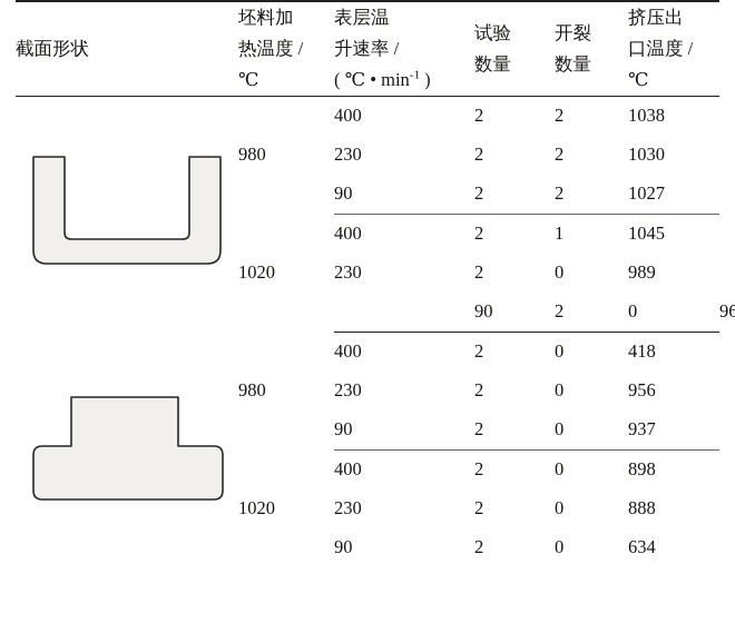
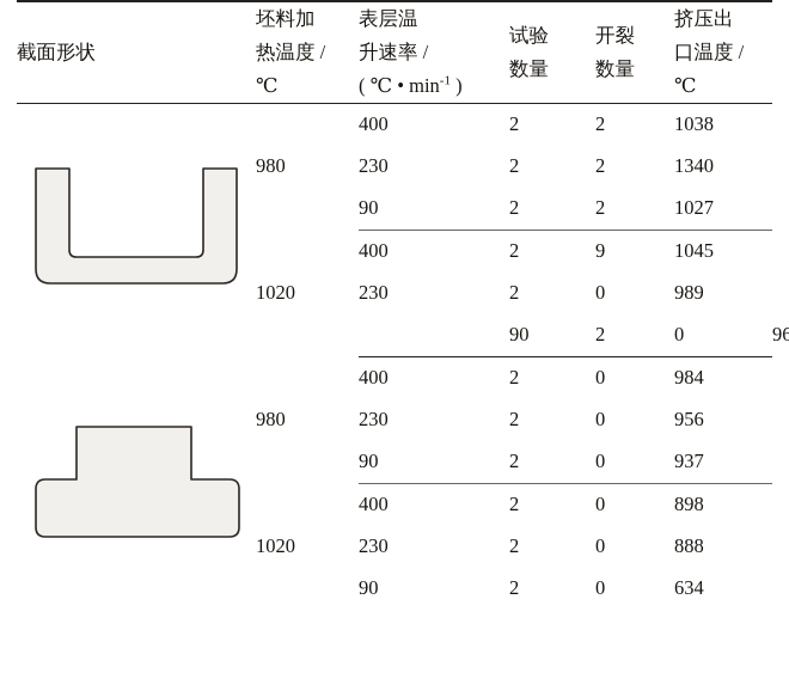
  截面形状	坯料加 热温度 / ℃	表层温 升速率 / ( ℃ • min-1 )	试验 数量	开裂 数量	挤压出 口温度 / ℃
  	980	400	2	2	1038
- 230	2	2	1030
+ 230	2	2	1340
  90	2	2	1027
- 1020	400	2	1	1045
+ 1020	400	2	9	1045
  230	2	0	989
  	90	2	0	96
- 	980	400	2	0	418
+ 	980	400	2	0	984
  230	2	0	956
  90	2	0	937
  1020	400	2	0	898
  230	2	0	888
  90	2	0	634
